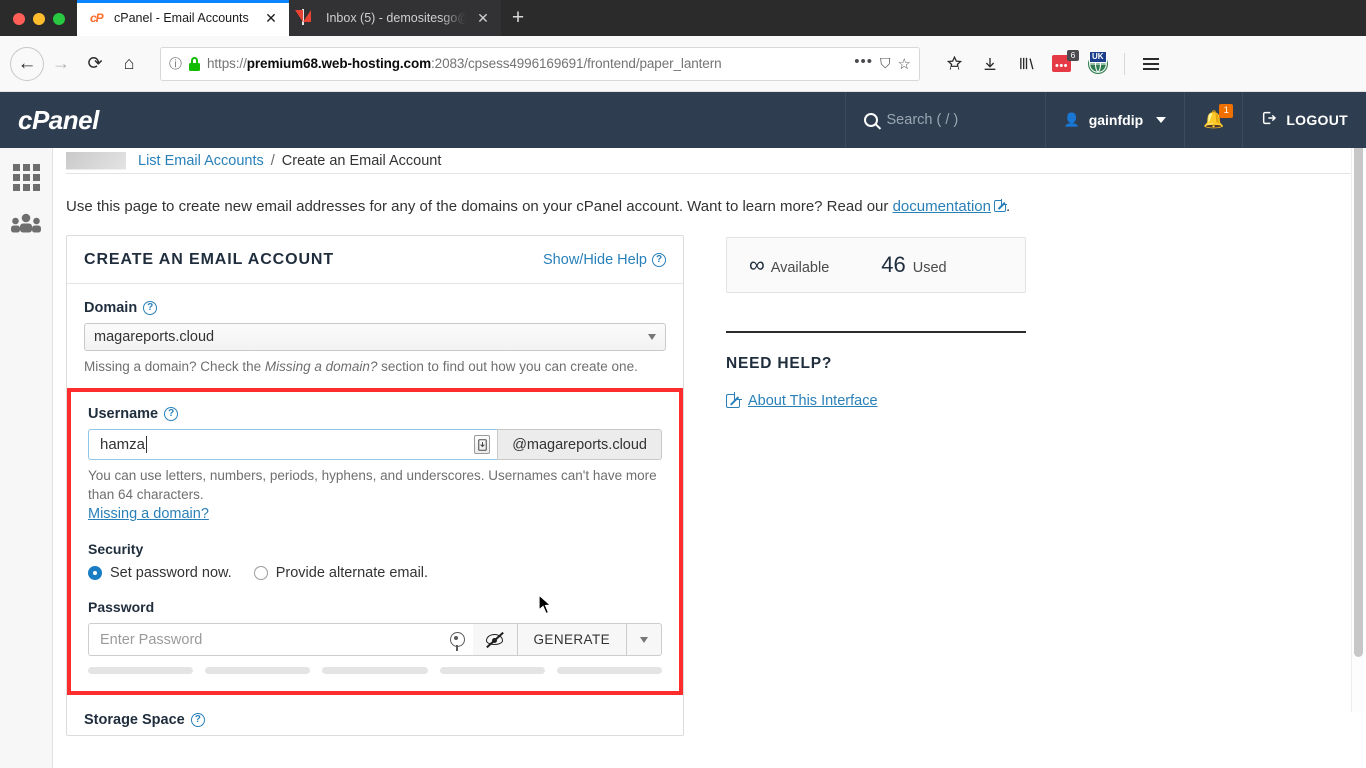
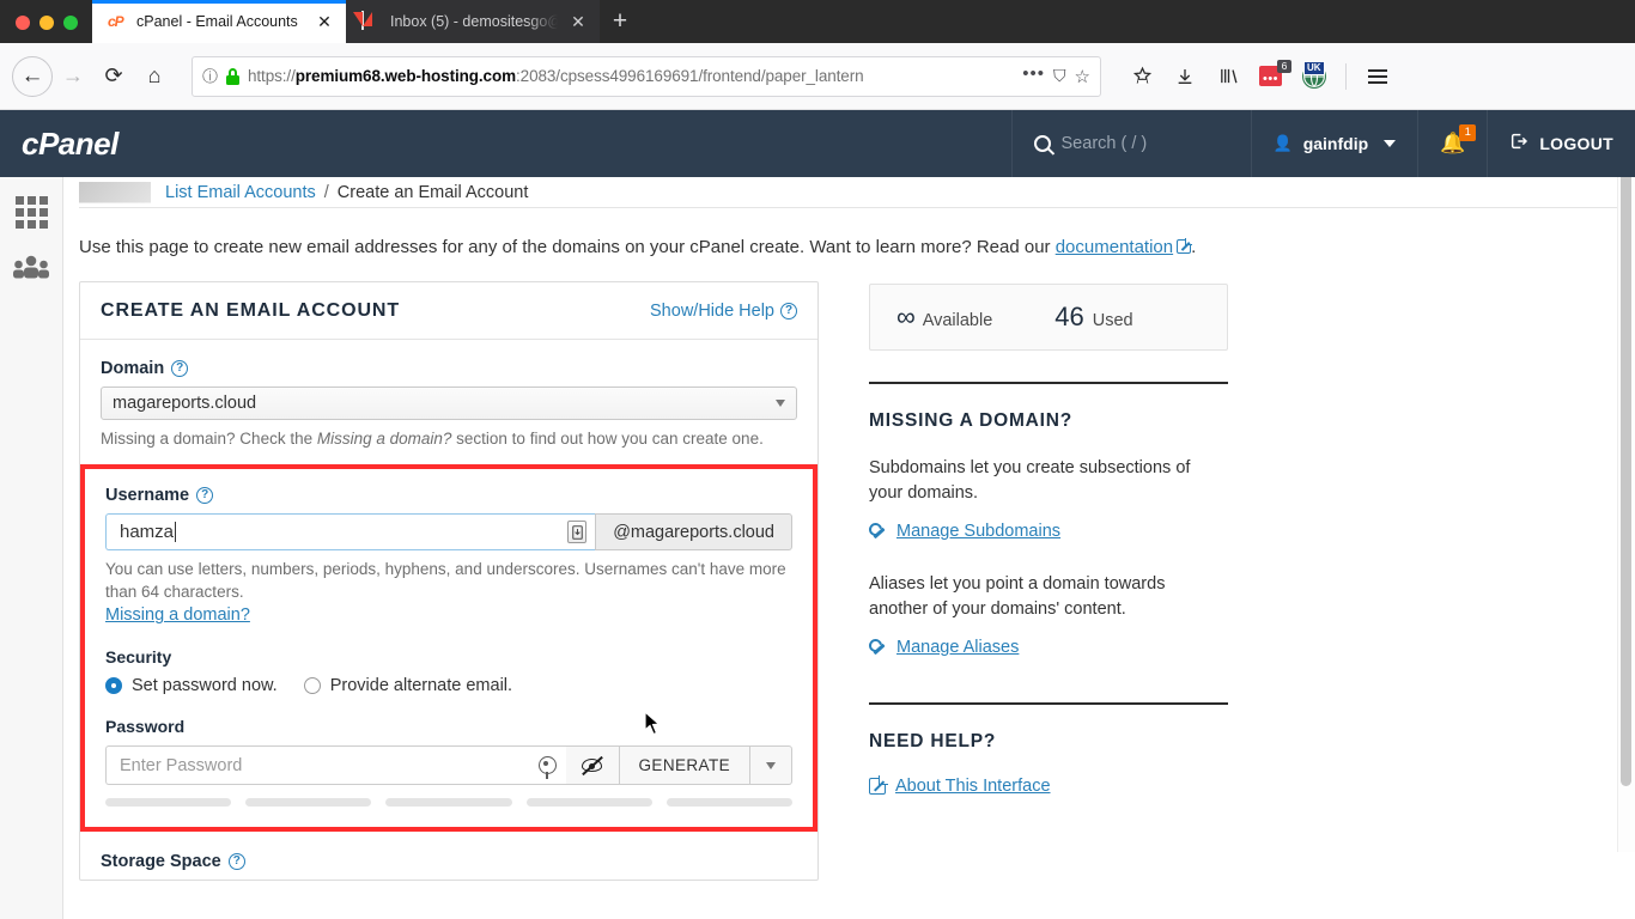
  cP
  cPanel - Email Accounts
  ✕
  Inbox (5) - demositesgo@
  ✕
  +
  ←
  →
  ⟳
  ⌂
  ⓘ
  https://premium68.web-hosting.com:2083/cpsess4996169691/frontend/paper_lantern
  •••
  ⛉
  ☆
  •••
  6
  UK
  cPanel
  Search ( / )
  👤
  gainfdip
  🔔
  1
  LOGOUT
  List Email Accounts
  /
  Create an Email Account
- Use this page to create new email addresses for any of the domains on your cPanel account. Want to learn more? Read our documentation .
+ Use this page to create new email addresses for any of the domains on your cPanel create. Want to learn more? Read our documentation .
  CREATE AN EMAIL ACCOUNT
  Show/Hide Help
  ?
  Domain
  ?
  magareports.cloud
  Missing a domain? Check the Missing a domain? section to find out how you can create one.
  Username
  ?
  hamza
  @magareports.cloud
  You can use letters, numbers, periods, hyphens, and underscores. Usernames can't have more than 64 characters.
  Missing a domain?
  Security
  Set password now.
  Provide alternate email.
  Password
  Enter Password
  GENERATE
  Storage Space
  ?
  ∞
  Available
  46
  Used
+ MISSING A DOMAIN?
+ Subdomains let you create subsections of your domains.
+ Manage Subdomains
+ Aliases let you point a domain towards another of your domains' content.
+ Manage Aliases
  NEED HELP?
  About This Interface
